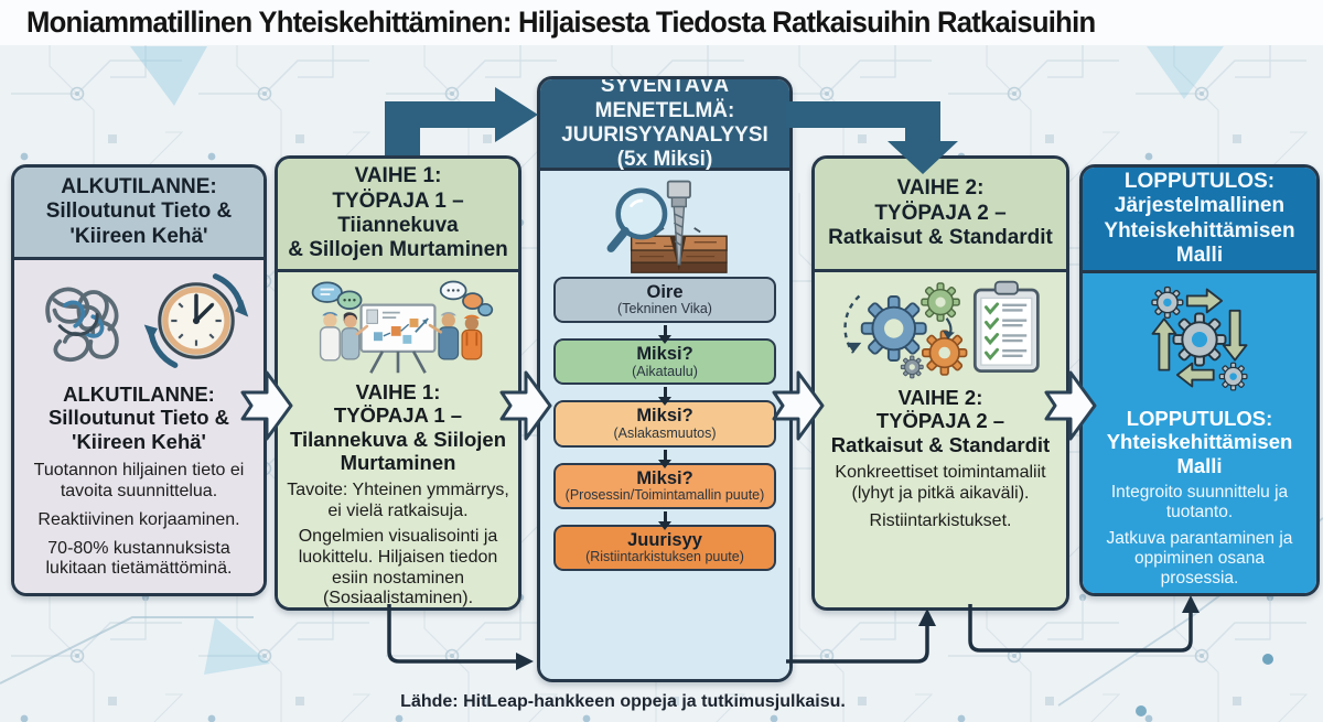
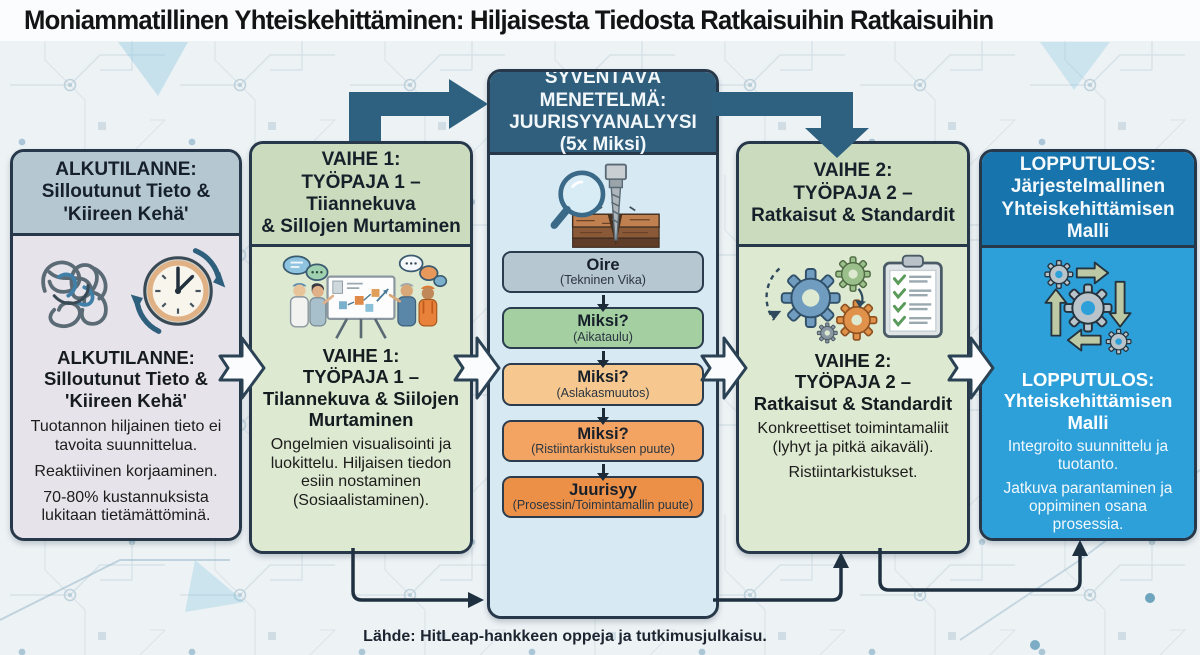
  Moniammatillinen Yhteiskehittäminen: Hiljaisesta Tiedosta Ratkaisuihin Ratkaisuihin
  ALKUTILANNE:
  Silloutunut Tieto &
  'Kiireen Kehä'
  ALKUTILANNE:
  Silloutunut Tieto &
  'Kiireen Kehä'
  Tuotannon hiljainen tieto ei tavoita suunnittelua.
  Reaktiivinen korjaaminen.
  70-80% kustannuksista lukitaan tietämättöminä.
  VAIHE 1:
  TYÖPAJA 1 – Tiiannekuva
  & Sillojen Murtaminen
  VAIHE 1:
  TYÖPAJA 1 –
  Tilannekuva & Siilojen
  Murtaminen
- Tavoite: Yhteinen ymmärrys, ei vielä ratkaisuja.
  Ongelmien visualisointi ja luokittelu. Hiljaisen tiedon esiin nostaminen (Sosiaalistaminen).
  SYVENTÄVÄ MENETELMÄ:
  JUURISYYANALYYSI
  (5x Miksi)
  Oire
  (Tekninen Vika)
  Miksi?
  (Aikataulu)
  Miksi?
  (Aslakasmuutos)
  Miksi?
- (Prosessin/Toimintamallin puute)
+ (Ristiintarkistuksen puute)
  Juurisyy
- (Ristiintarkistuksen puute)
+ (Prosessin/Toimintamallin puute)
  VAIHE 2:
  TYÖPAJA 2 –
  Ratkaisut & Standardit
  VAIHE 2:
  TYÖPAJA 2 –
  Ratkaisut & Standardit
  Konkreettiset toimintamaliit (lyhyt ja pitkä aikaväli).
  Ristiintarkistukset.
  LOPPUTULOS:
  Järjestelmallinen
  Yhteiskehittämisen Malli
  LOPPUTULOS:
  Yhteiskehittämisen Malli
  Integroito suunnittelu ja tuotanto.
  Jatkuva parantaminen ja oppiminen osana prosessia.
  Lähde: HitLeap-hankkeen oppeja ja tutkimusjulkaisu.
